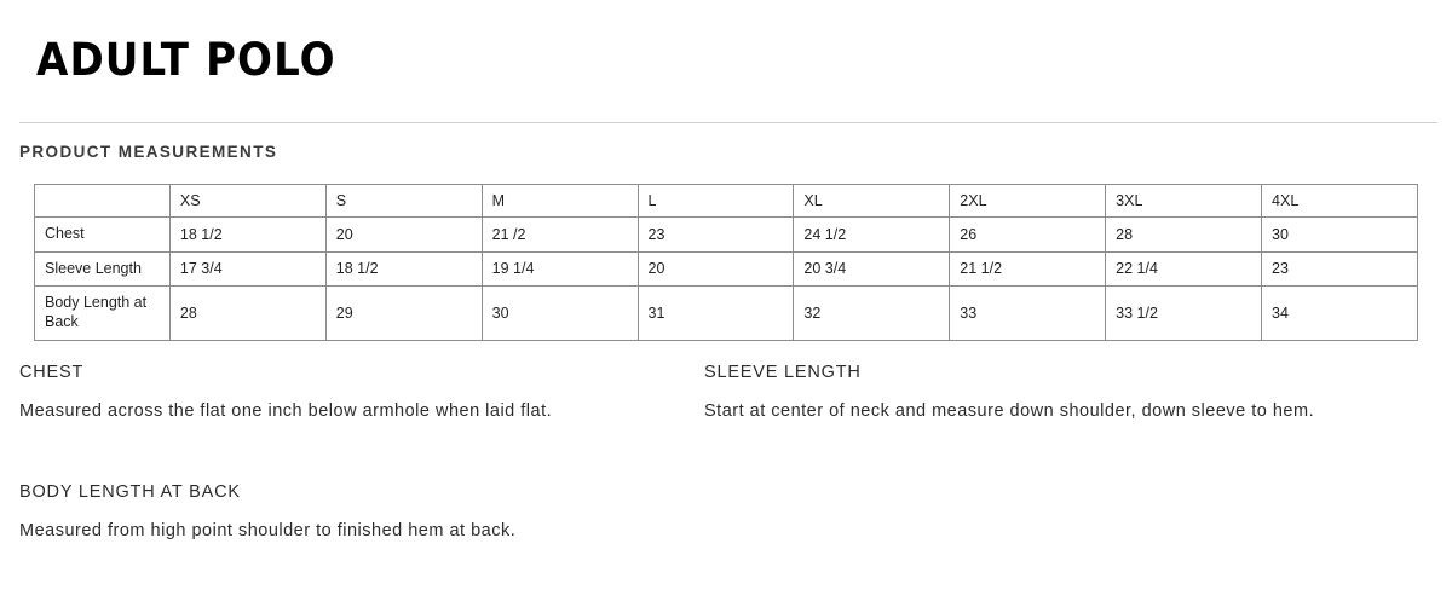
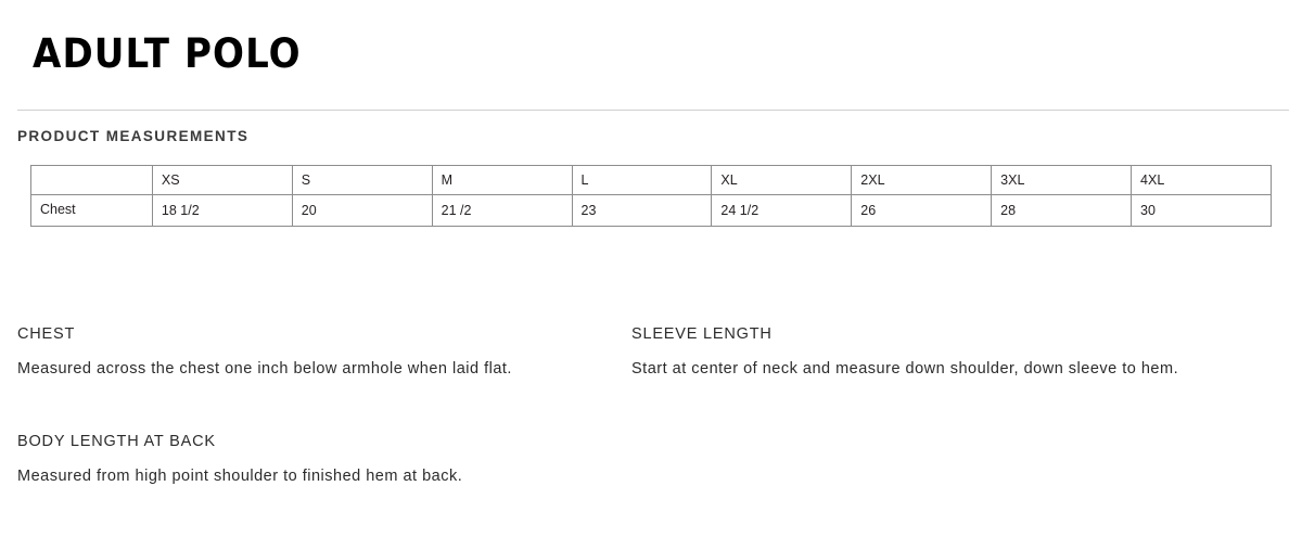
  ADULT POLO
  PRODUCT MEASUREMENTS
  	XS	S	M	L	XL	2XL	3XL	4XL
  Chest	18 1/2	20	21 /2	23	24 1/2	26	28	30
- Sleeve Length	17 3/4	18 1/2	19 1/4	20	20 3/4	21 1/2	22 1/4	23
- Body Length at Back	28	29	30	31	32	33	33 1/2	34
  CHEST
- Measured across the flat one inch below armhole when laid flat.
+ Measured across the chest one inch below armhole when laid flat.
  SLEEVE LENGTH
  Start at center of neck and measure down shoulder, down sleeve to hem.
  BODY LENGTH AT BACK
  Measured from high point shoulder to finished hem at back.
